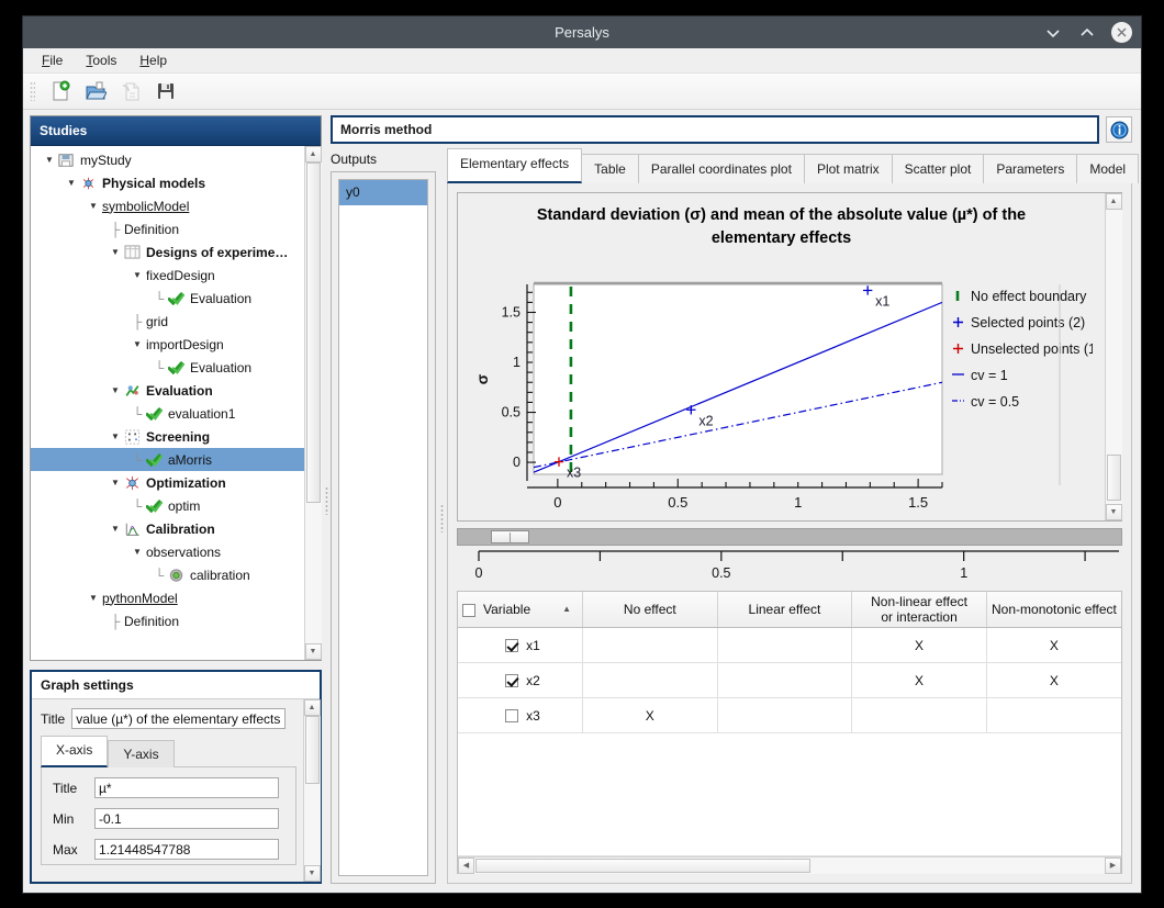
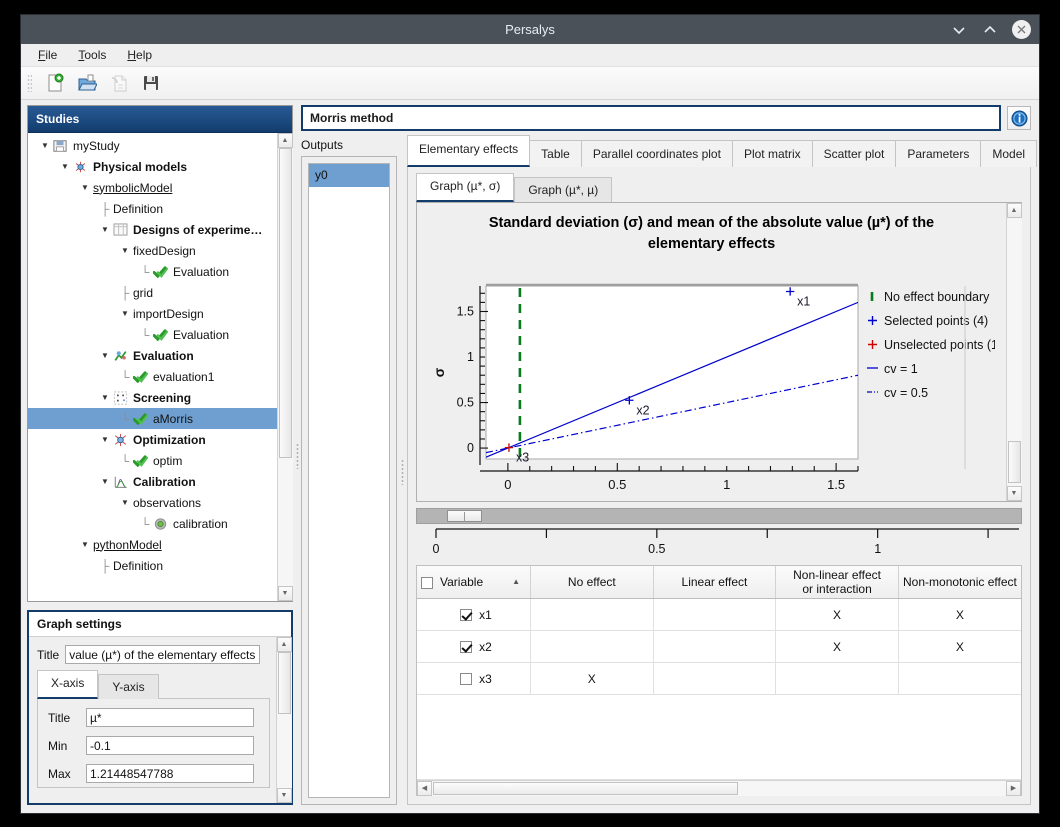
  Persalys
  File
  Tools
  Help
  Studies
  ▼
  myStudy
  ▼
  Physical models
  ▼
  symbolicModel
  ├
  Definition
  ▼
  Designs of experime…
  ▼
  fixedDesign
  └
  Evaluation
  ├
  grid
  ▼
  importDesign
  └
  Evaluation
  ▼
  Evaluation
  └
  evaluation1
  ▼
  Screening
  └
  aMorris
  ▼
  Optimization
  └
  optim
  ▼
  Calibration
  ▼
  observations
  └
  calibration
  ▼
  pythonModel
  ├
  Definition
  Graph settings
  Title
  value (µ*) of the elementary effects
  X-axis
  Y-axis
  Title
  µ*
  Min
  -0.1
  Max
  1.21448547788
  Morris method
  Outputs
  y0
  Elementary effects
  Table
  Parallel coordinates plot
  Plot matrix
  Scatter plot
  Parameters
  Model
+ Graph (µ*, σ)
+ Graph (µ*, µ)
  Standard deviation (σ) and mean of the absolute value (µ*) of the elementary effects
  0
  0.5
  1
  1.5
  0
  0.5
  1
  1.5
  x1
  x2
  x3
  No effect boundary
- Selected points (2)
+ Selected points (4)
  Unselected ponts (1
  cv = 1
  cv = 0.5
  0
  0.5
  1
  Variable ▲	No effect	Linear effect	Non-linear effector interaction	Non-monotonic effect
  x1			X	X
  x2			X	X
  x3	X
